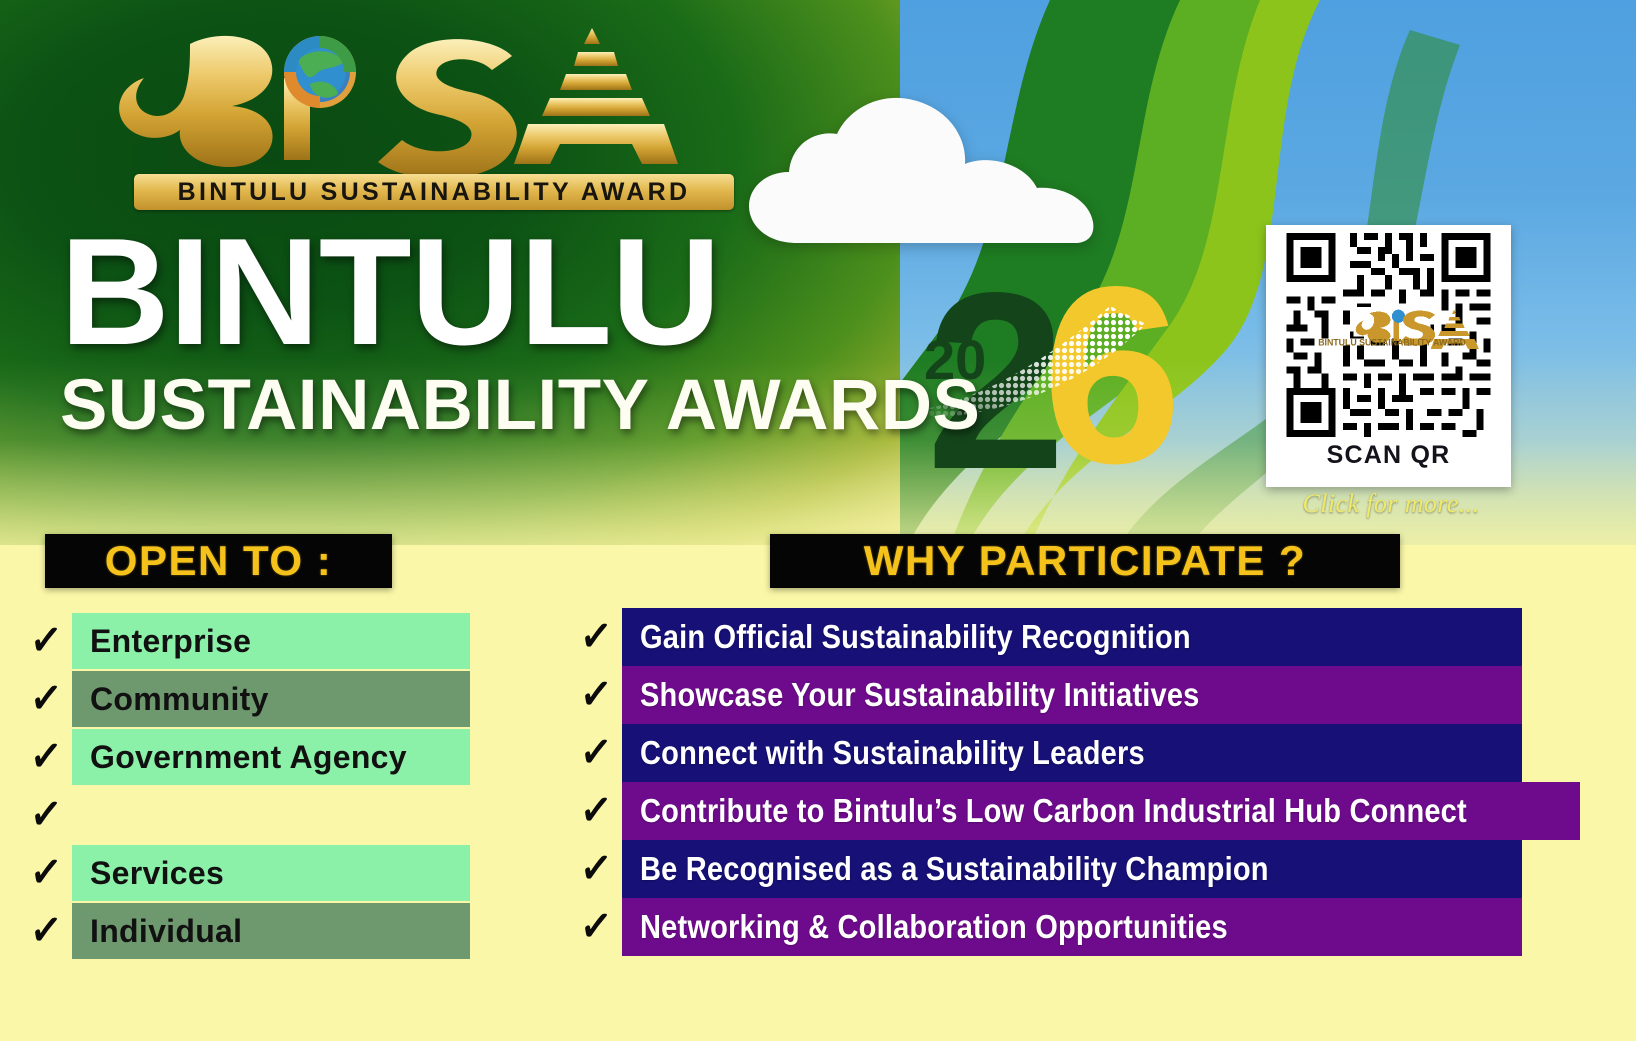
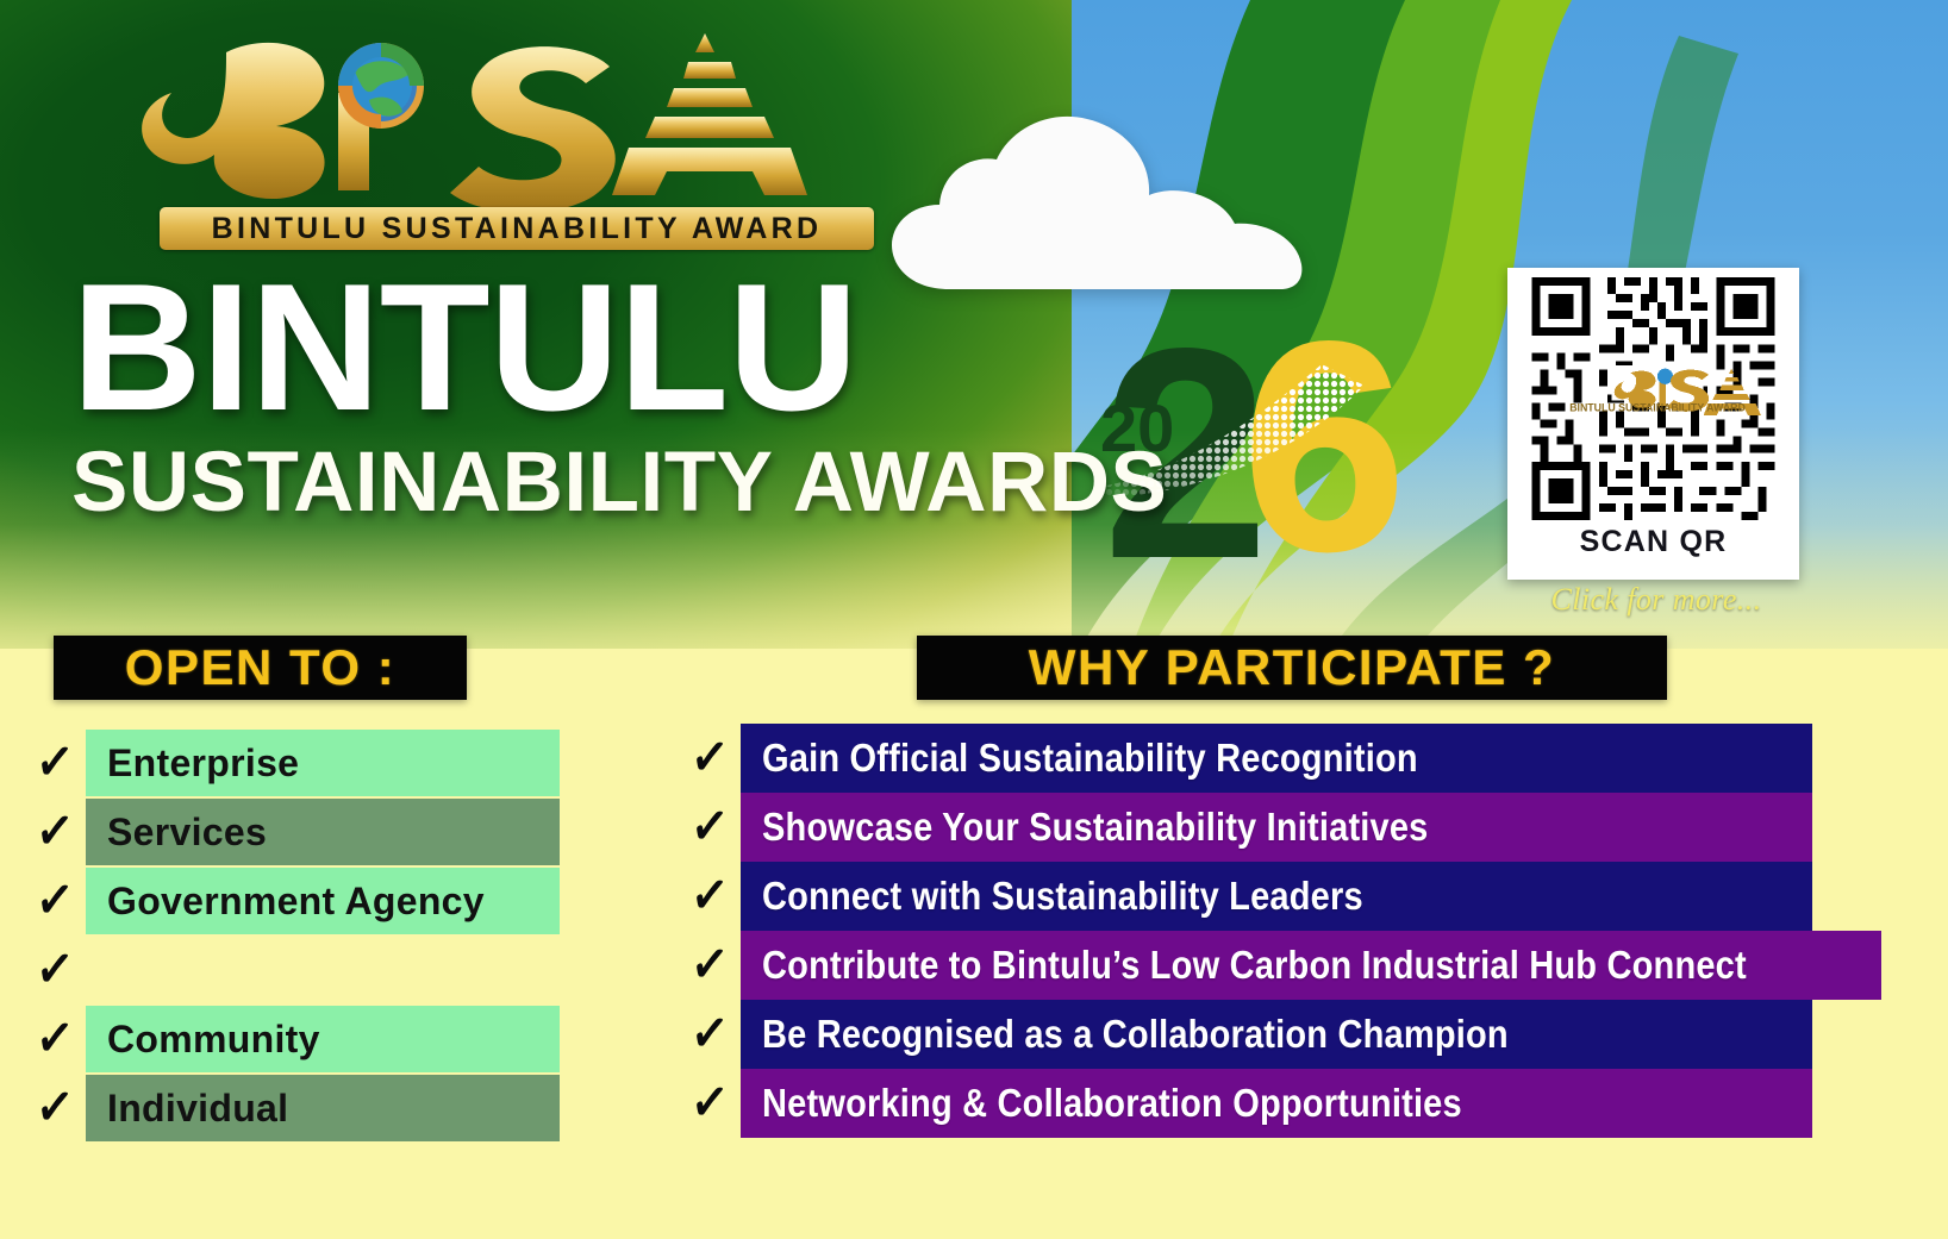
  BINTULU SUSTAINABILITY AWARD
  BINTULU
  SUSTAINABILITY AWARD
  BINTULU SUSTAINABILITY AWARD
  SCAN QR
  Click for more...
  OPEN TO :
  WHY PARTICIPATE ?
  Enterprise
- Community
+ Services
  Government Agency
- Services
+ Community
  Individual
  Gain Official Sustainability Recognition
  Showcase Your Sustainability Initiatives
  Connect with Sustainability Leaders
  Contribute to Bintulu’s Low Carbon Industrial Hub Connect
- Be Recognised as a Sustainability Champion
+ Be Recognised as a Collaboration Champion
  Networking & Collaboration Opportunities
